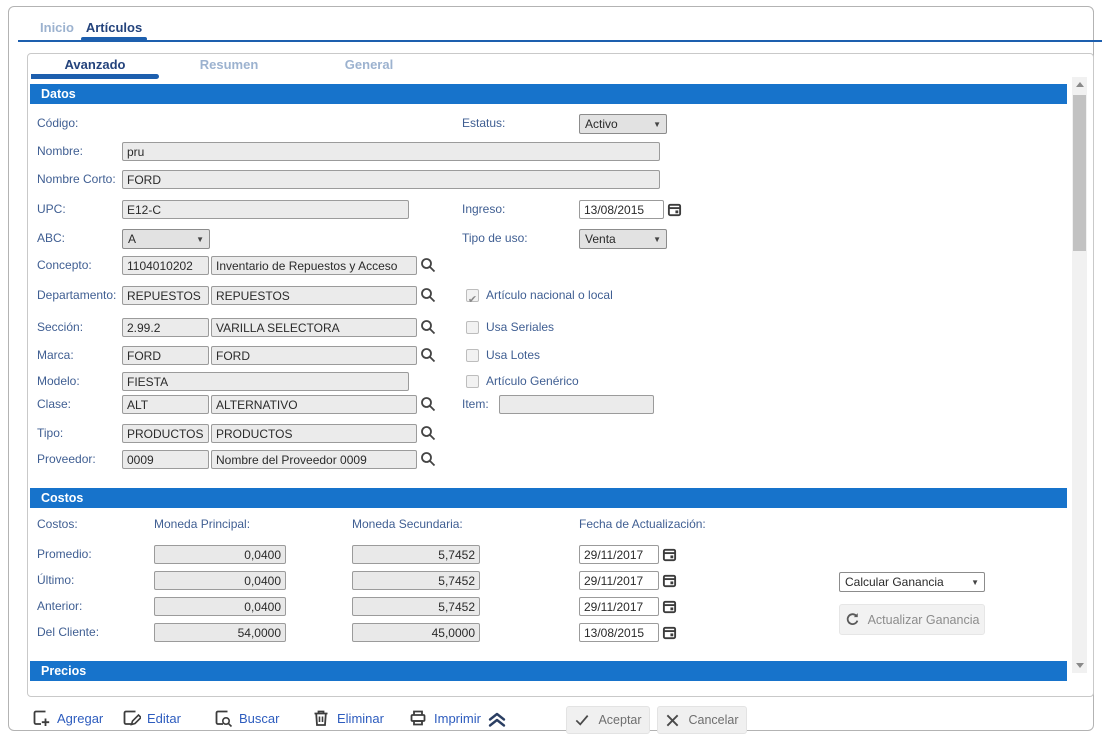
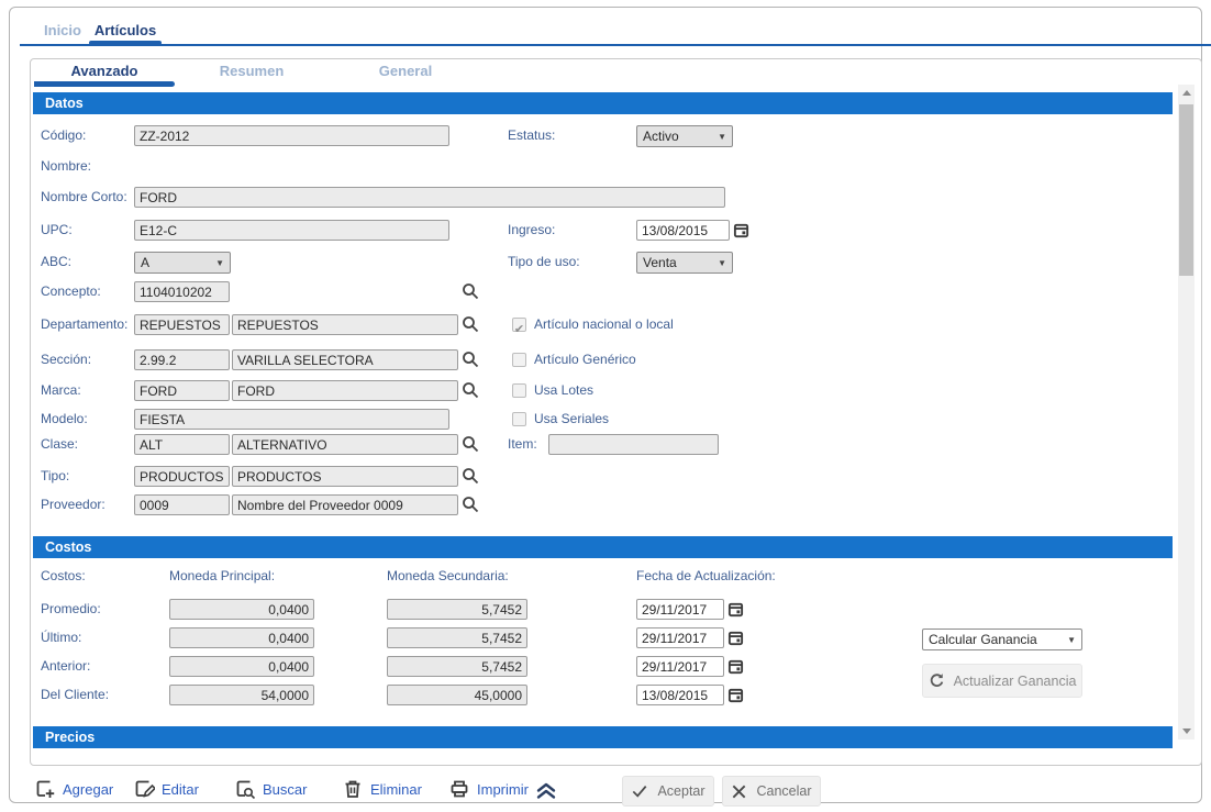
  Inicio
  Artículos
  Avanzado
  Resumen
  General
  Datos
  Código:
+ ZZ-2012
  Estatus:
  Activo
  ▼
  Nombre:
- pru
  Nombre Corto:
  FORD
  UPC:
  E12-C
  Ingreso:
  13/08/2015
  ABC:
  A
  ▼
  Tipo de uso:
  Venta
  ▼
  Concepto:
  1104010202
- Inventario de Repuestos y Acceso
  Departamento:
  REPUESTOS
  REPUESTOS
  ✔
  Artículo nacional o local
  Sección:
  2.99.2
  VARILLA SELECTORA
- Usa Seriales
+ Artículo Genérico
  Marca:
  FORD
  FORD
  Usa Lotes
  Modelo:
  FIESTA
- Artículo Genérico
+ Usa Seriales
  Clase:
  ALT
  ALTERNATIVO
  Item:
  Tipo:
  PRODUCTOS
  PRODUCTOS
  Proveedor:
  0009
  Nombre del Proveedor 0009
  Costos
  Costos:
  Moneda Principal:
  Moneda Secundaria:
  Fecha de Actualización:
  Promedio:
  0,0400
  5,7452
  29/11/2017
  Último:
  0,0400
  5,7452
  29/11/2017
  Anterior:
  0,0400
  5,7452
  29/11/2017
  Del Cliente:
  54,0000
  45,0000
  13/08/2015
  Calcular Ganancia
  ▼
  Actualizar Ganancia
  Precios
  Agregar
  Editar
  Buscar
  Eliminar
  Imprimir
  Aceptar
  Cancelar
